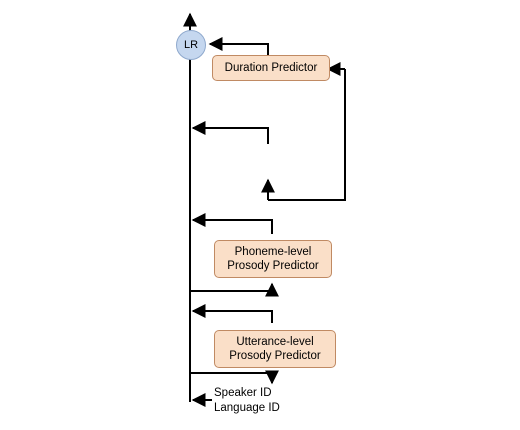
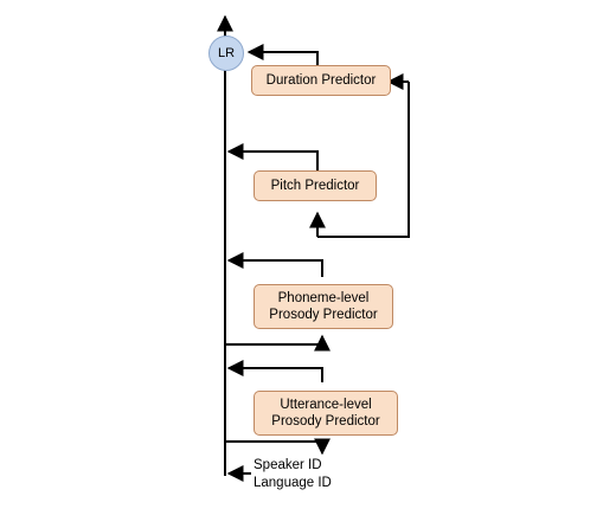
  LR
  Duration Predictor
+ Pitch Predictor
  Phoneme-level
  Prosody Predictor
  Utterance-level
  Prosody Predictor
  Speaker ID
  Language ID
